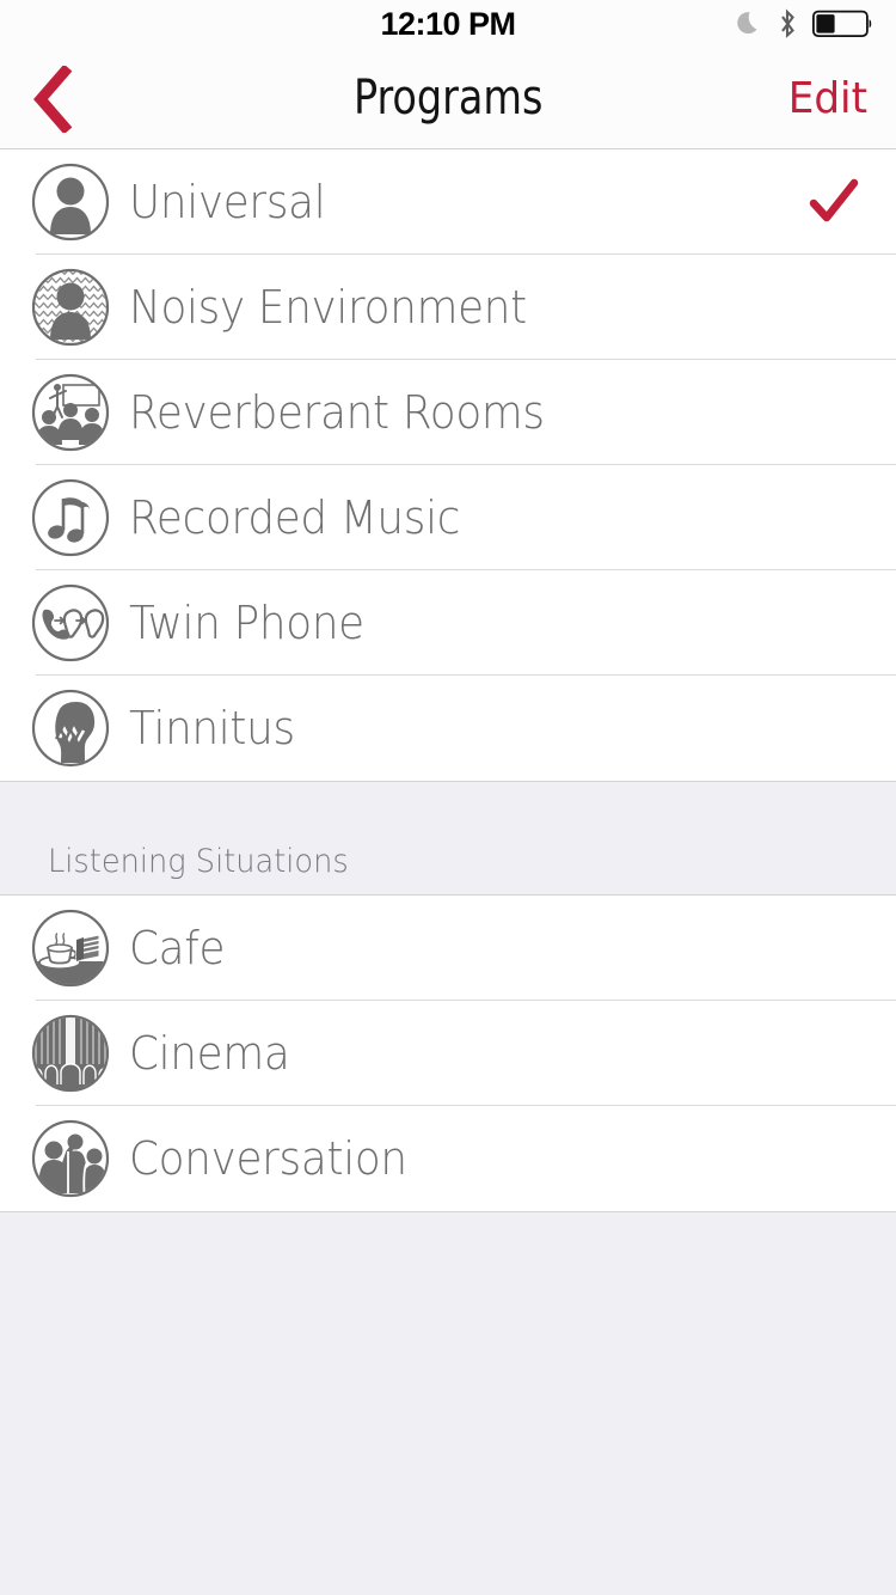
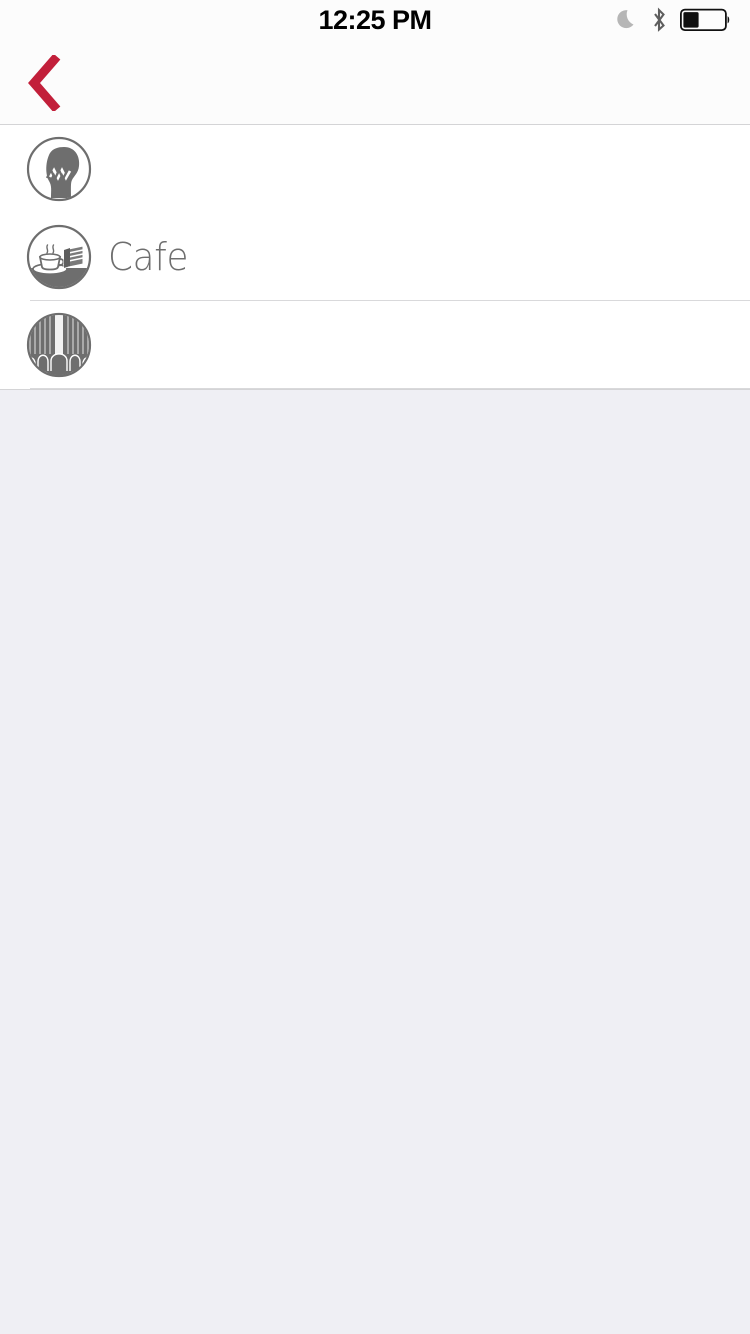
- 12:10 PM
+ 12:25 PM
- Programs
- Edit
- Universal
- Noisy Environment
- Reverberant Rooms
- Recorded Music
- Twin Phone
- Tinnitus
- Listening Situations
  Cafe
- Cinema
- Conversation
